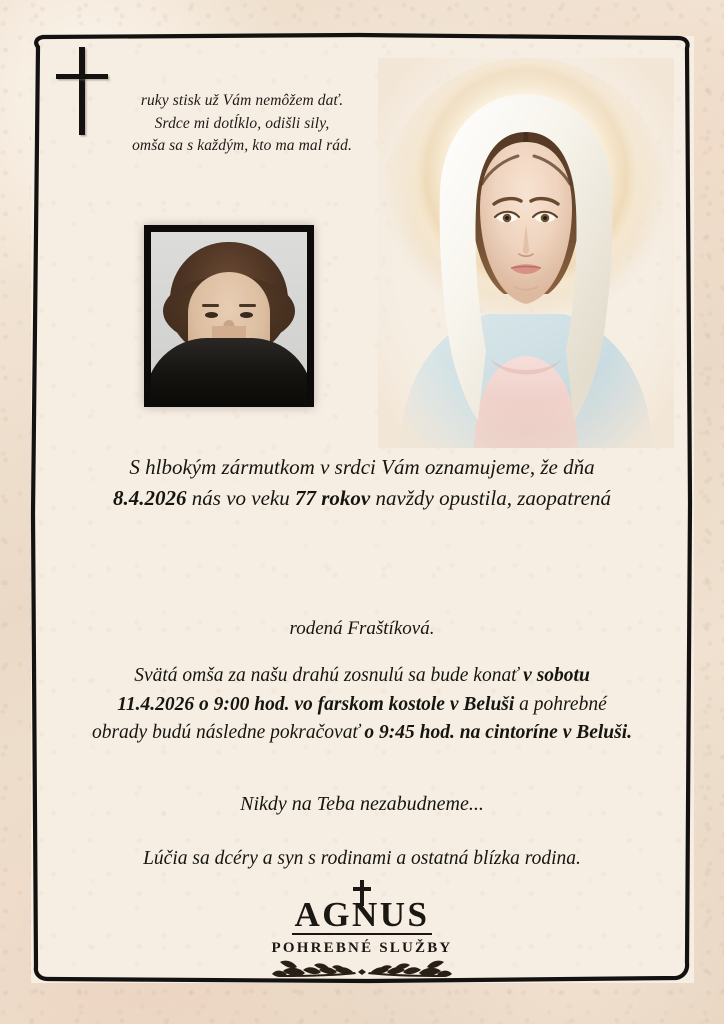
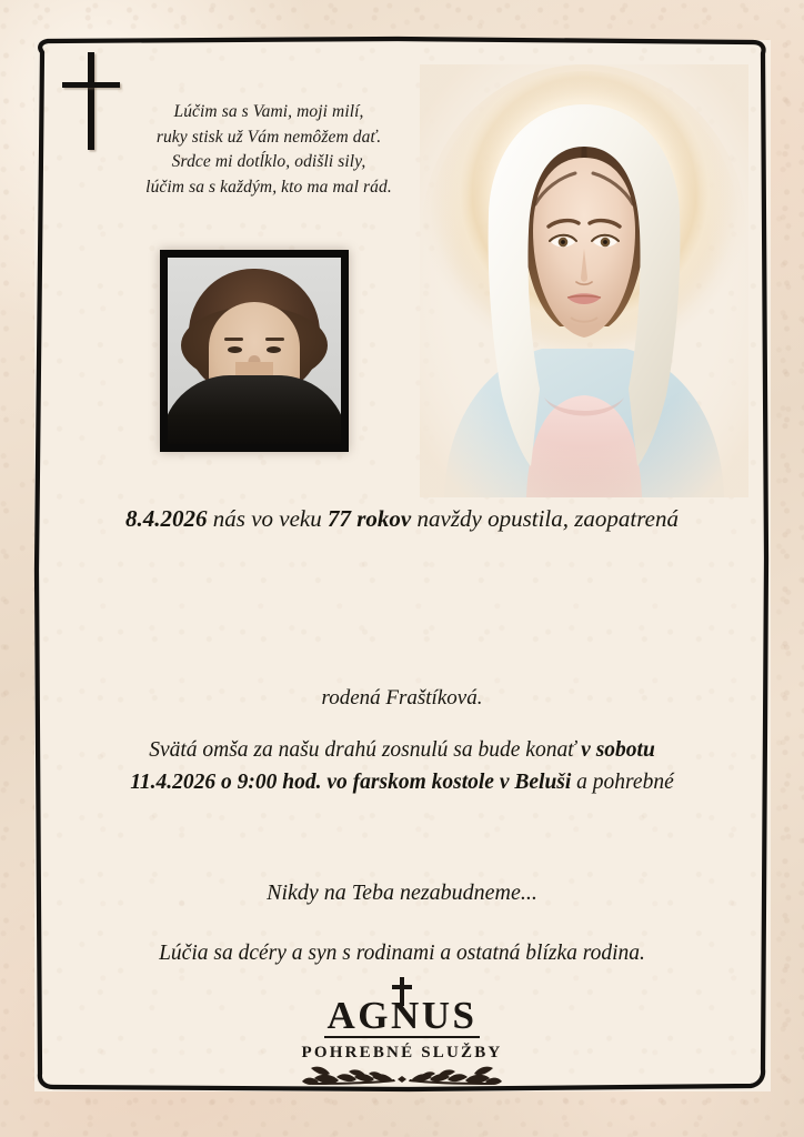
+ Lúčim sa s Vami, moji milí,
  ruky stisk už Vám nemôžem dať.
  Srdce mi dotĺklo, odišli sily,
- omša sa s každým, kto ma mal rád.
+ lúčim sa s každým, kto ma mal rád.
- S hlbokým zármutkom v srdci Vám oznamujeme, že dňa
  8.4.2026 nás vo veku 77 rokov navždy opustila, zaopatrená
  rodená Fraštíková.
  Svätá omša za našu drahú zosnulú sa bude konať v sobotu
  11.4.2026 o 9:00 hod. vo farskom kostole v Beluši a pohrebné
- obrady budú následne pokračovať o 9:45 hod. na cintoríne v Beluši.
  Nikdy na Teba nezabudneme...
  Lúčia sa dcéry a syn s rodinami a ostatná blízka rodina.
  AGNUS
  POHREBNÉ SLUŽBY
